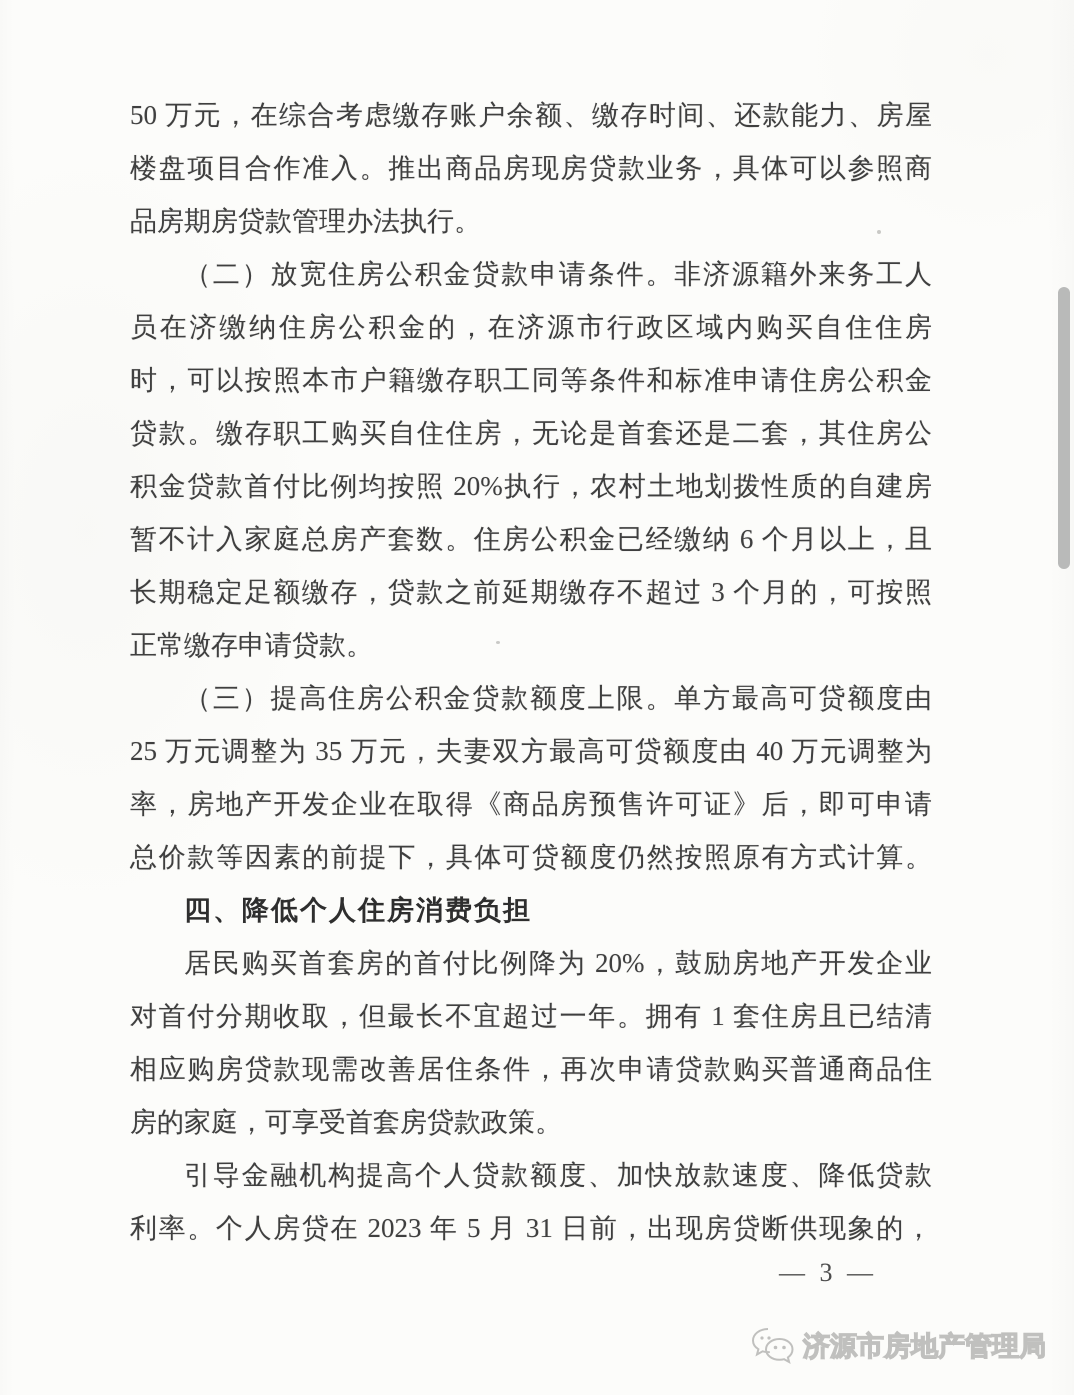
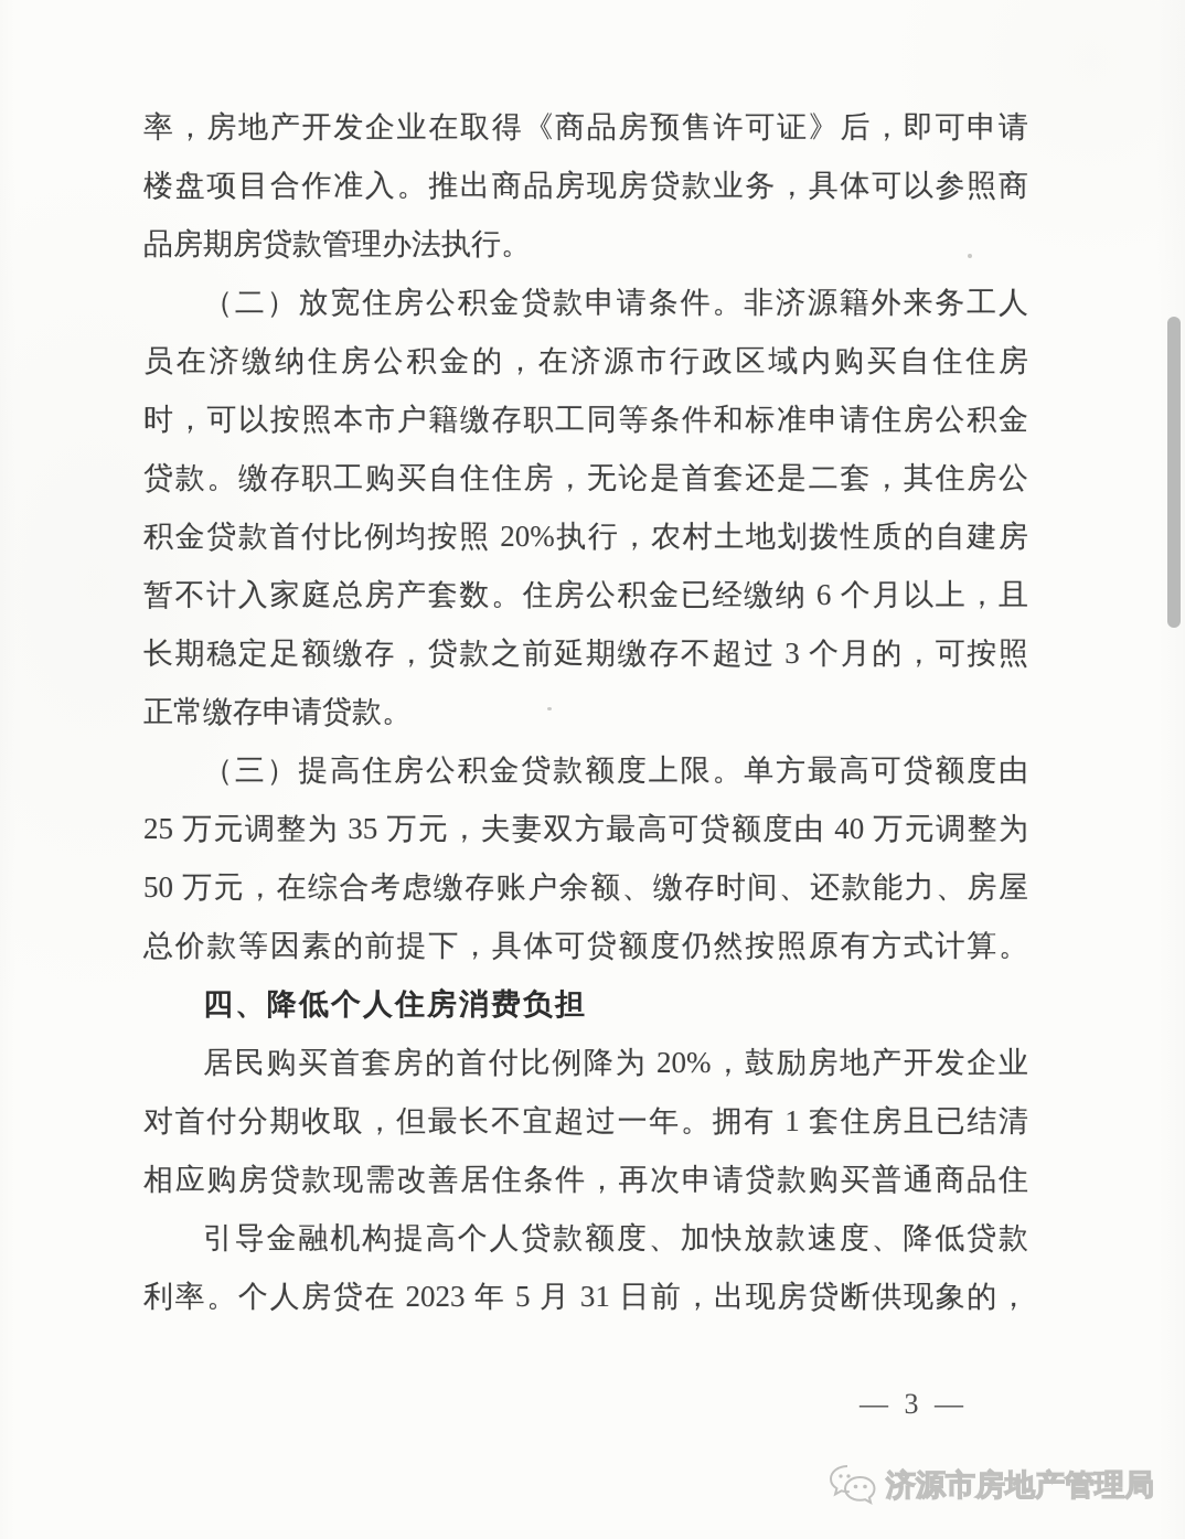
- 50 万元，在综合考虑缴存账户余额、缴存时间、还款能力、房屋
+ 率，房地产开发企业在取得《商品房预售许可证》后，即可申请
  楼盘项目合作准入。推出商品房现房贷款业务，具体可以参照商
  品房期房贷款管理办法执行。
  （二）放宽住房公积金贷款申请条件。非济源籍外来务工人
  员在济缴纳住房公积金的，在济源市行政区域内购买自住住房
  时，可以按照本市户籍缴存职工同等条件和标准申请住房公积金
  贷款。缴存职工购买自住住房，无论是首套还是二套，其住房公
  积金贷款首付比例均按照 20%执行，农村土地划拨性质的自建房
  暂不计入家庭总房产套数。住房公积金已经缴纳 6 个月以上，且
  长期稳定足额缴存，贷款之前延期缴存不超过 3 个月的，可按照
  正常缴存申请贷款。
  （三）提高住房公积金贷款额度上限。单方最高可贷额度由
  25 万元调整为 35 万元，夫妻双方最高可贷额度由 40 万元调整为
- 率，房地产开发企业在取得《商品房预售许可证》后，即可申请
+ 50 万元，在综合考虑缴存账户余额、缴存时间、还款能力、房屋
  总价款等因素的前提下，具体可贷额度仍然按照原有方式计算。
  四、降低个人住房消费负担
  居民购买首套房的首付比例降为 20%，鼓励房地产开发企业
  对首付分期收取，但最长不宜超过一年。拥有 1 套住房且已结清
  相应购房贷款现需改善居住条件，再次申请贷款购买普通商品住
- 房的家庭，可享受首套房贷款政策。
  引导金融机构提高个人贷款额度、加快放款速度、降低贷款
  利率。个人房贷在 2023 年 5 月 31 日前，出现房贷断供现象的，
  — 3 —
  济源市房地产管理局
